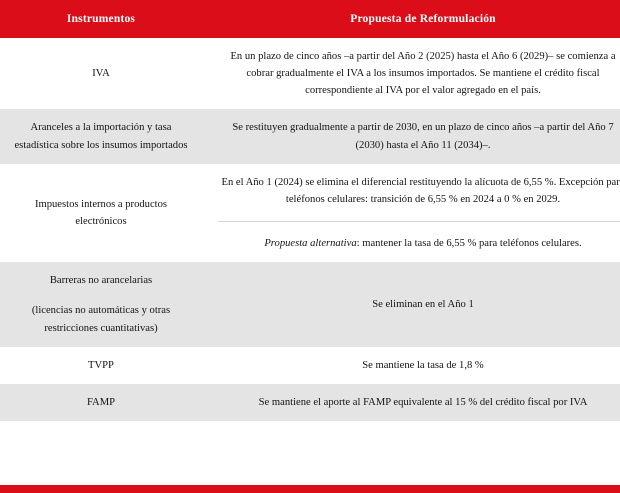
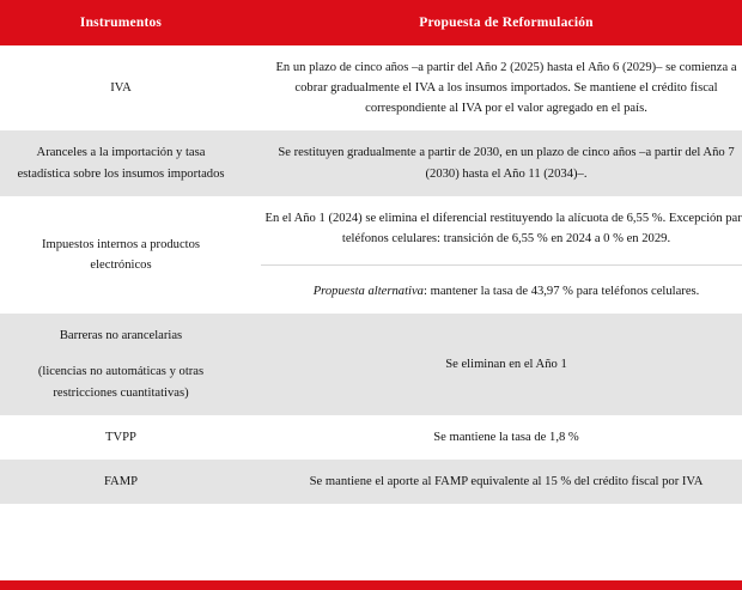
  Instrumentos	Propuesta de Reformulación
  IVA	En un plazo de cinco años –a partir del Año 2 (2025) hasta el Año 6 (2029)– se comienza a cobrar gradualmente el IVA a los insumos importados. Se mantiene el crédito fiscal correspondiente al IVA por el valor agregado en el país.
  Aranceles a la importación y tasa estadística sobre los insumos importados	Se restituyen gradualmente a partir de 2030, en un plazo de cinco años –a partir del Año 7 (2030) hasta el Año 11 (2034)–.
- Impuestos internos a productos electrónicos	En el Año 1 (2024) se elimina el diferencial restituyendo la alícuota de 6,55 %. Excepción par teléfonos celulares: transición de 6,55 % en 2024 a 0 % en 2029. Propuesta alternativa: mantener la tasa de 6,55 % para teléfonos celulares.
+ Impuestos internos a productos electrónicos	En el Año 1 (2024) se elimina el diferencial restituyendo la alícuota de 6,55 %. Excepción par teléfonos celulares: transición de 6,55 % en 2024 a 0 % en 2029. Propuesta alternativa: mantener la tasa de 43,97 % para teléfonos celulares.
  Barreras no arancelarias (licencias no automáticas y otras restricciones cuantitativas)	Se eliminan en el Año 1
  TVPP	Se mantiene la tasa de 1,8 %
  FAMP	Se mantiene el aporte al FAMP equivalente al 15 % del crédito fiscal por IVA
